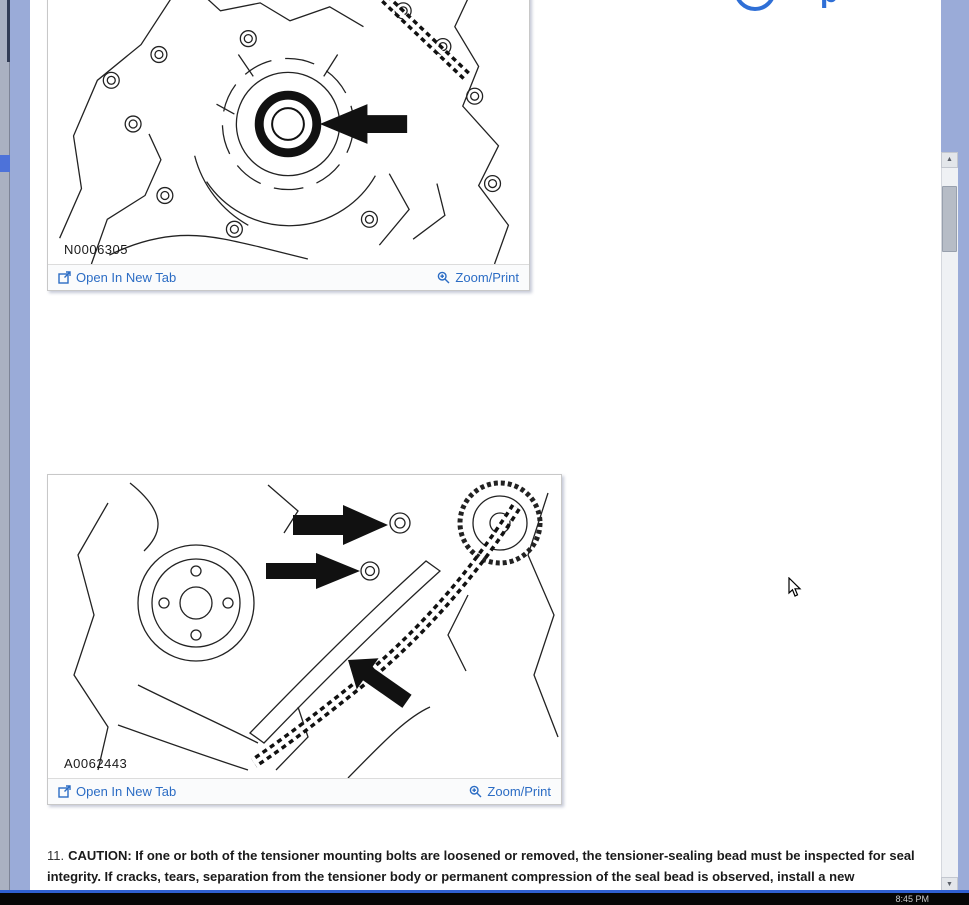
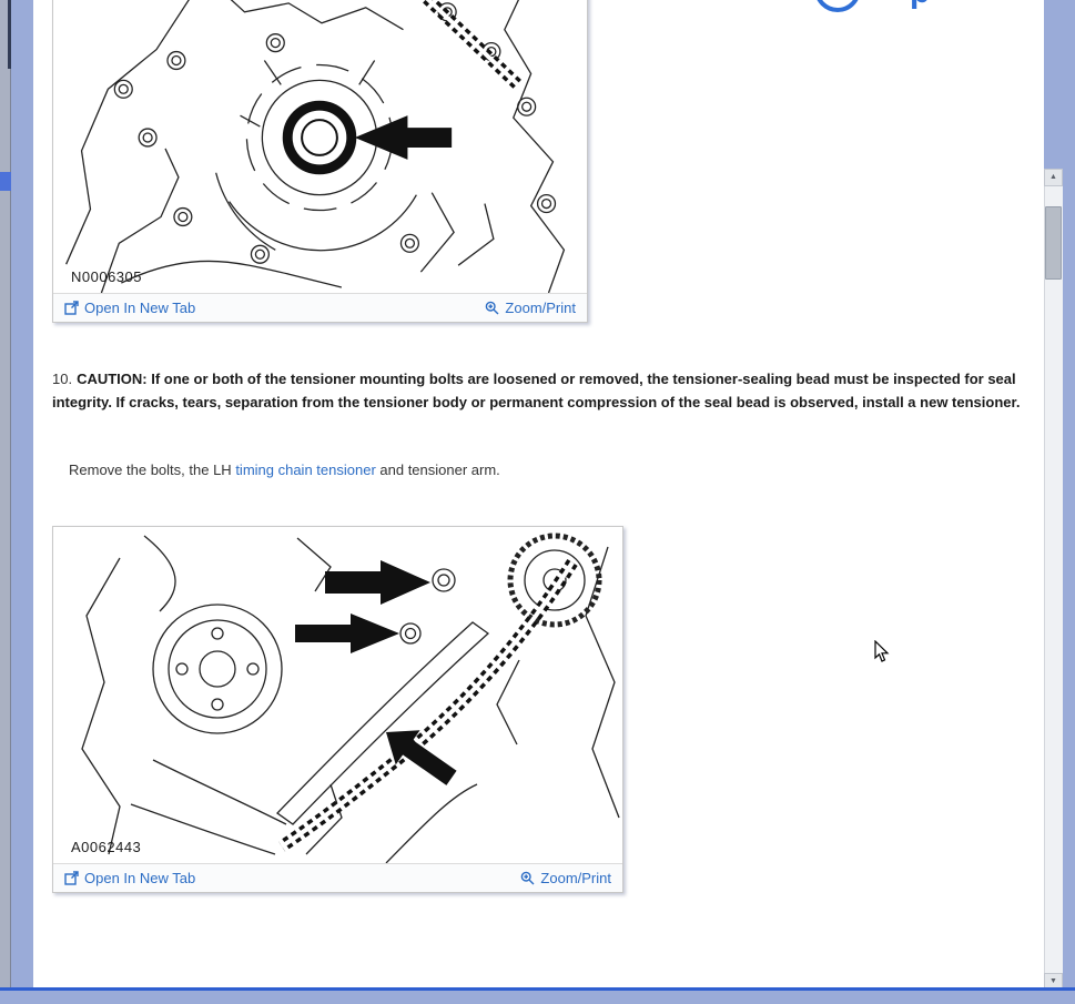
  N0006305
  Open In New Tab
  Zoom/Print
+ 10. CAUTION: If one or both of the tensioner mounting bolts are loosened or removed, the tensioner-sealing bead must be inspected for seal integrity. If cracks, tears, separation from the tensioner body or permanent compression of the seal bead is observed, install a new tensioner.
+ Remove the bolts, the LH timing chain tensioner and tensioner arm.
  A0062443
  Open In New Tab
  Zoom/Print
- 11. CAUTION: If one or both of the tensioner mounting bolts are loosened or removed, the tensioner-sealing bead must be inspected for seal integrity. If cracks, tears, separation from the tensioner body or permanent compression of the seal bead is observed, install a new
- 8:45 PM
